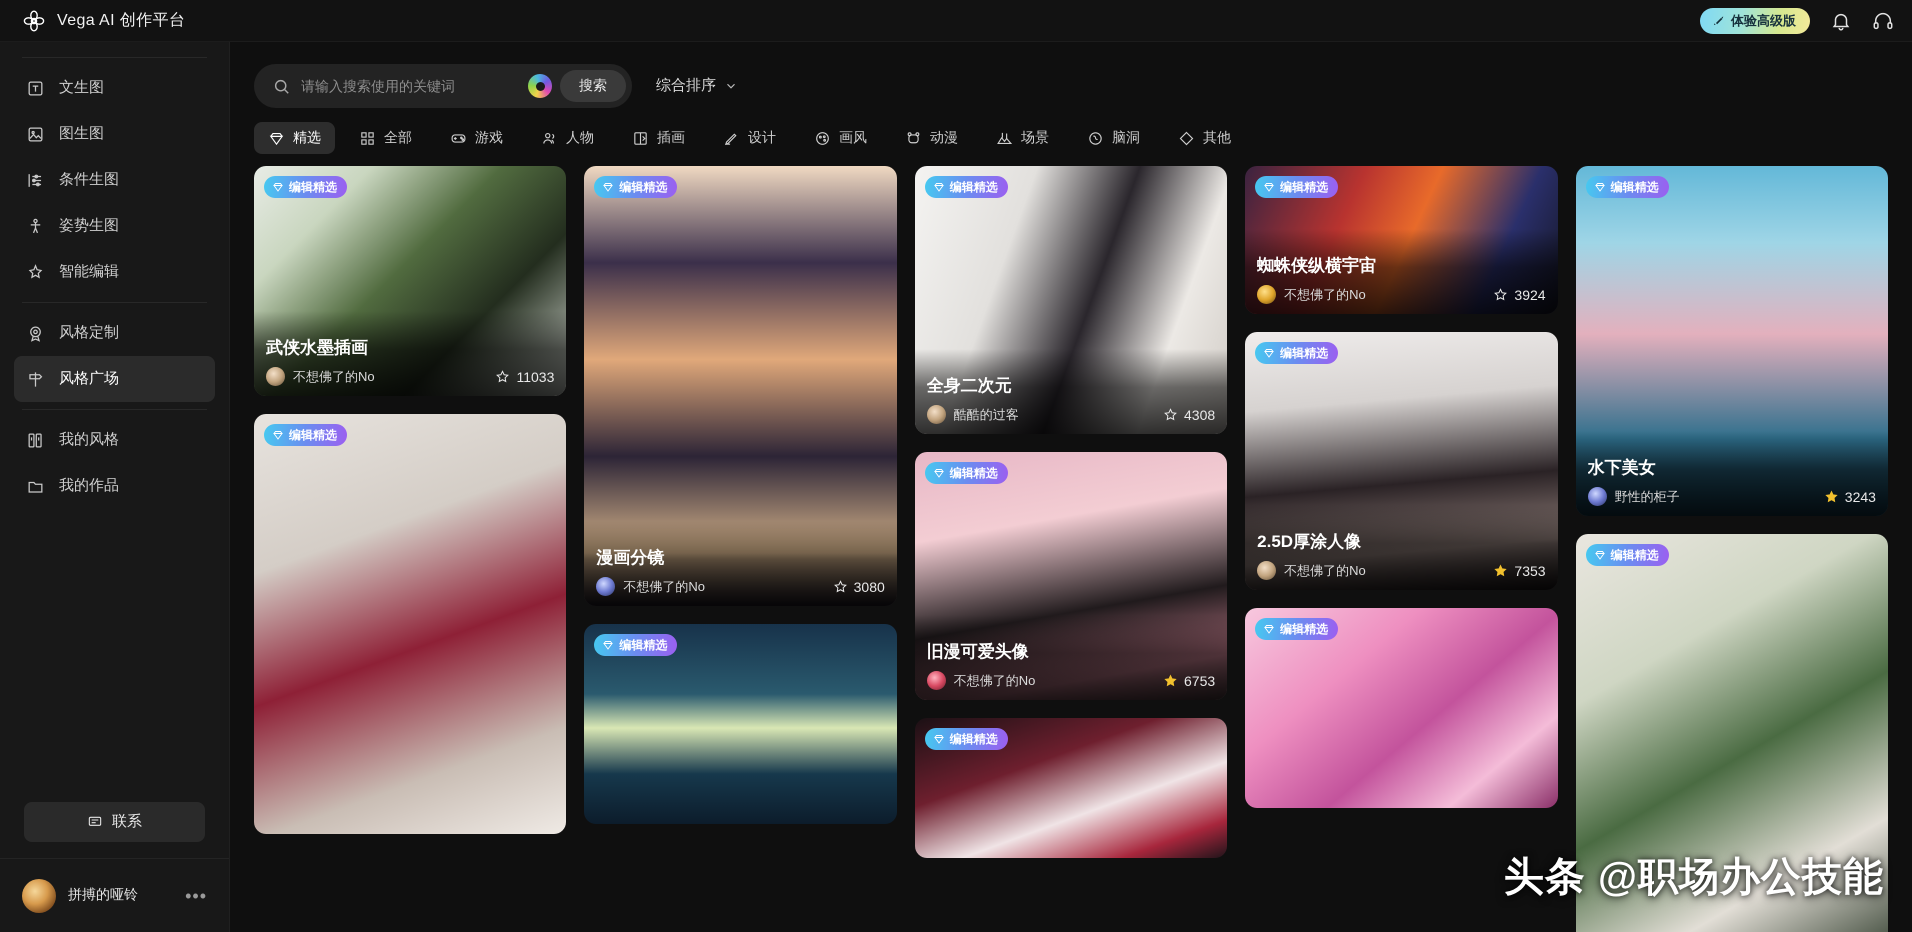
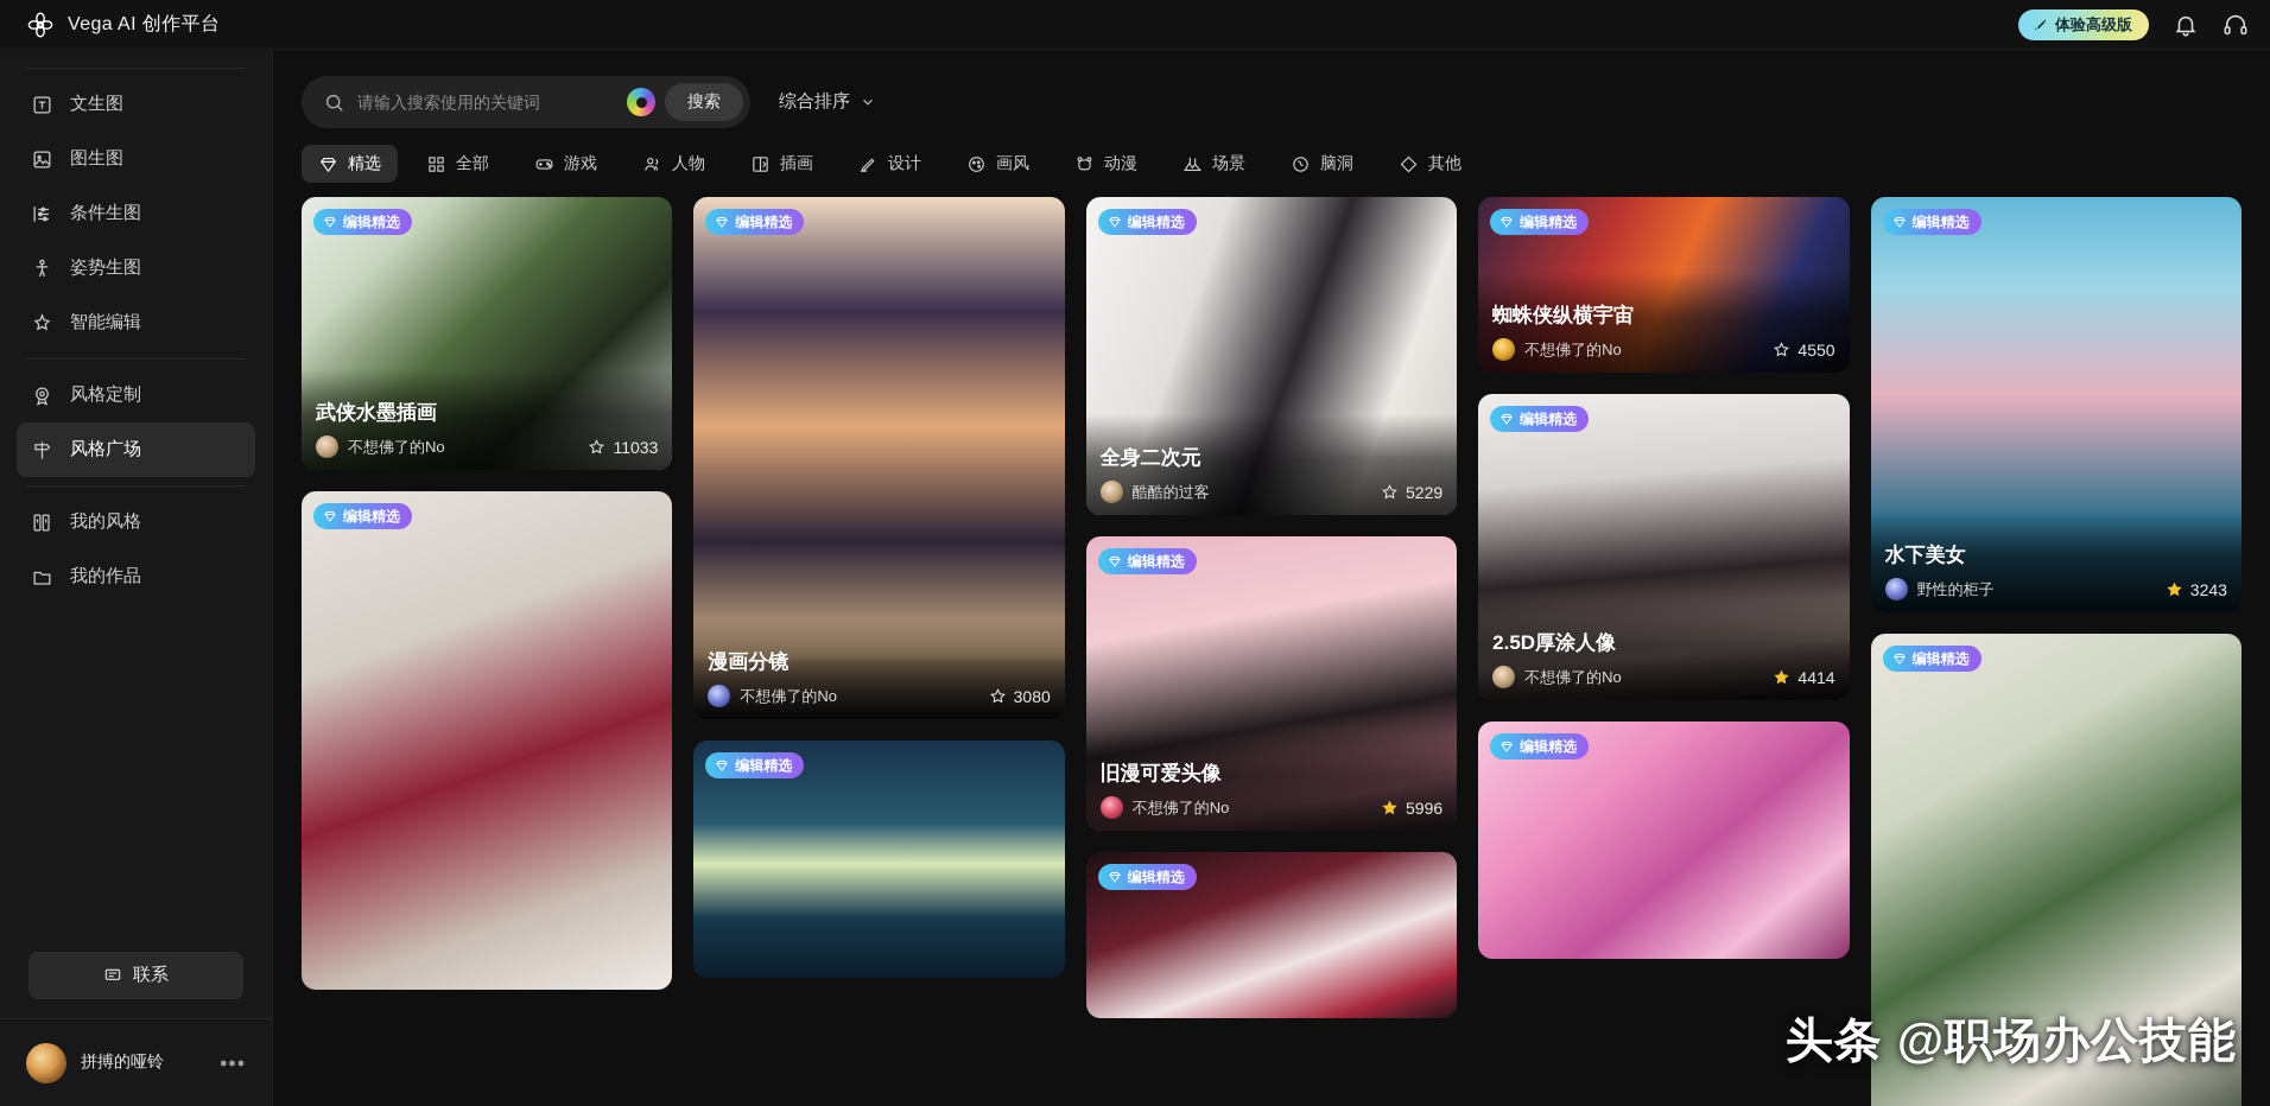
  Vega AI 创作平台
  体验高级版
  文生图
  图生图
  条件生图
  姿势生图
  智能编辑
  风格定制
  风格广场
  我的风格
  我的作品
  联系
  拼搏的哑铃
  •••
  请输入搜索使用的关键词
  搜索
  综合排序
  精选
  全部
  游戏
  人物
  插画
  设计
  画风
  动漫
  场景
  脑洞
  其他
  编辑精选
  武侠水墨插画
  不想佛了的No
  11033
  编辑精选
  编辑精选
  漫画分镜
  不想佛了的No
  3080
  编辑精选
  编辑精选
  全身二次元
  酷酷的过客
- 4308
+ 5229
  编辑精选
  旧漫可爱头像
  不想佛了的No
- 6753
+ 5996
  编辑精选
  编辑精选
  蜘蛛侠纵横宇宙
  不想佛了的No
- 3924
+ 4550
  编辑精选
  2.5D厚涂人像
  不想佛了的No
- 7353
+ 4414
  编辑精选
  编辑精选
  水下美女
  野性的柜子
  3243
  编辑精选
  头条 @职场办公技能
